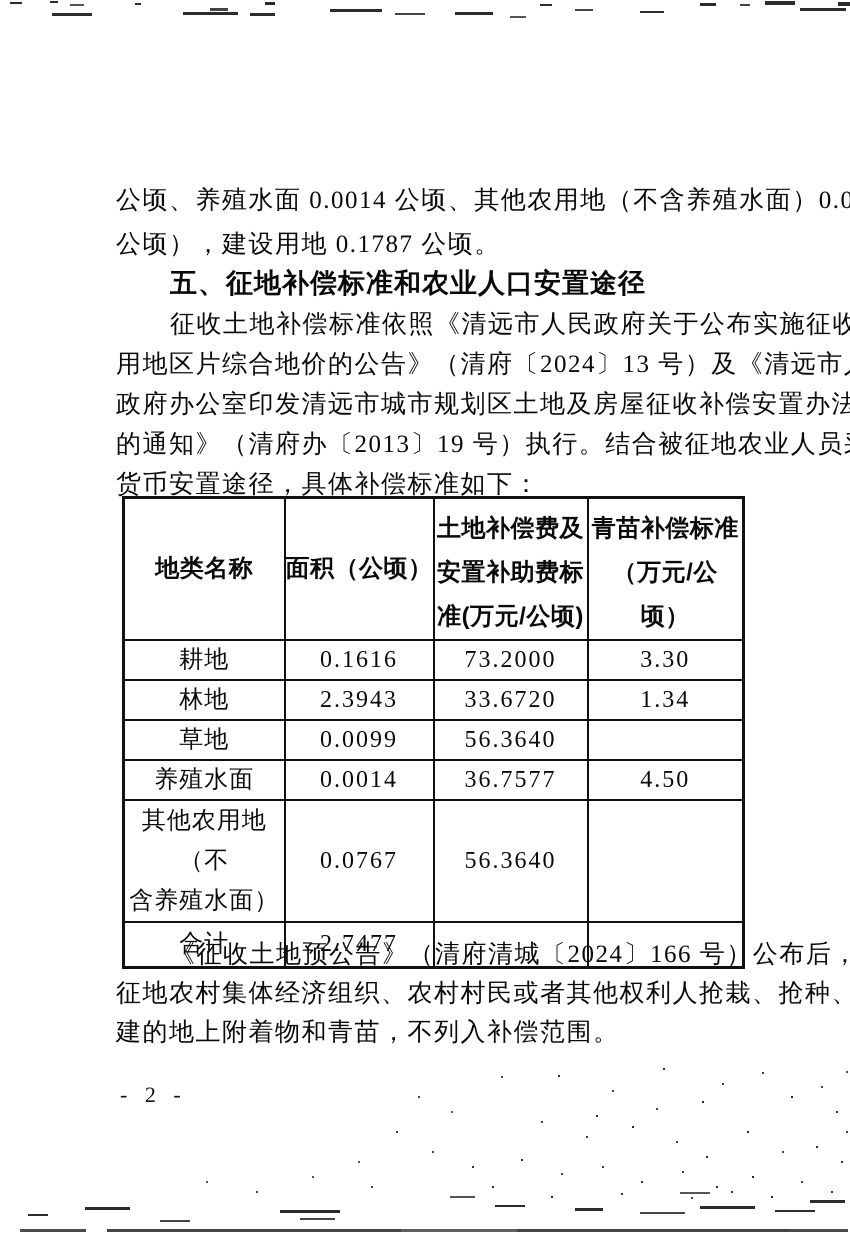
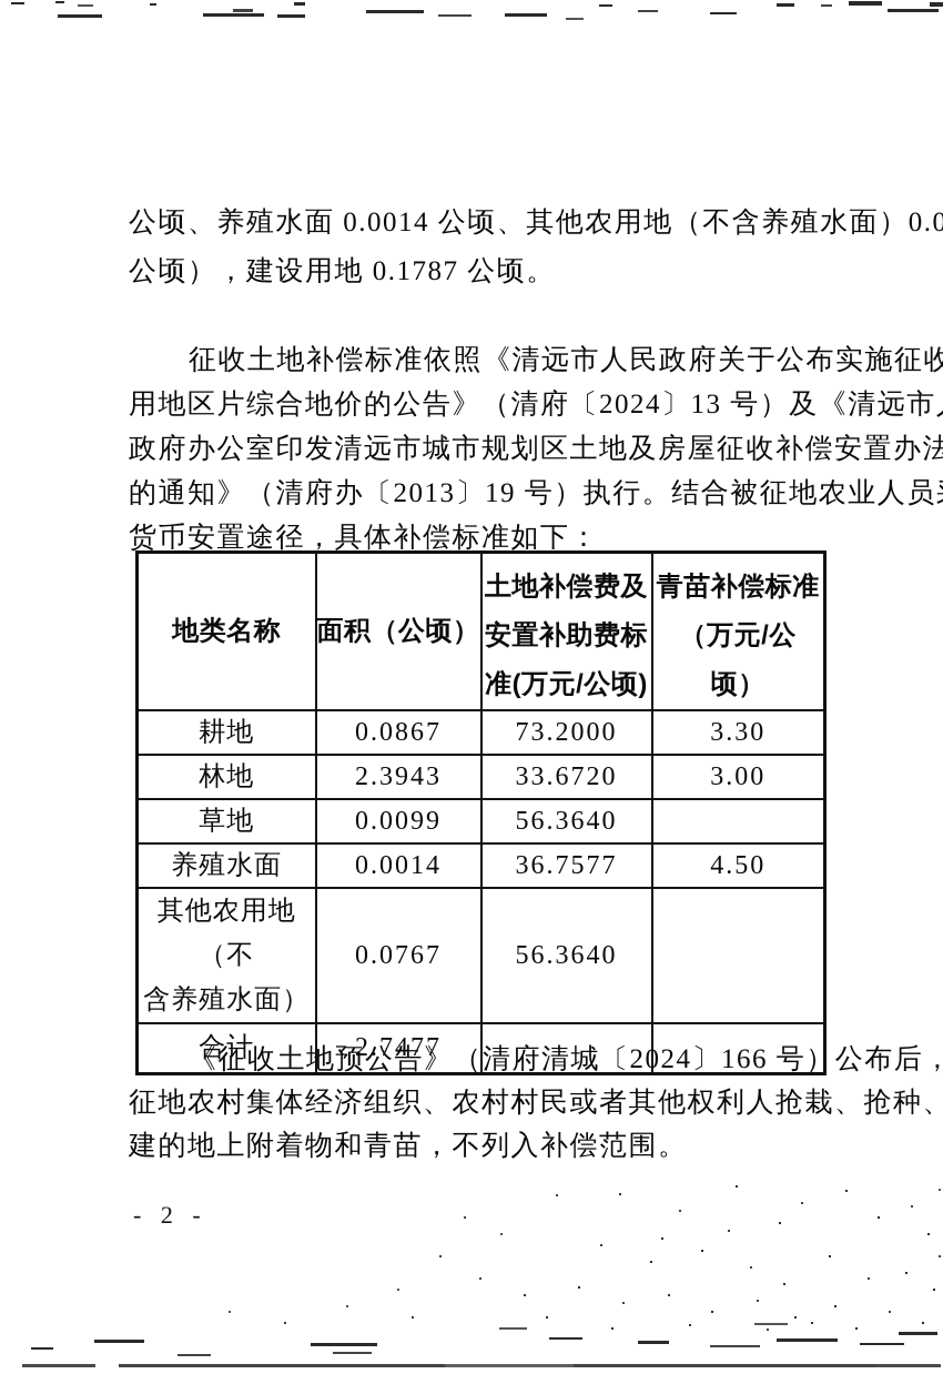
  公顷、养殖水面 0.0014 公顷、其他农用地（不含养殖水面）0.0
  公顷），建设用地 0.1787 公顷。
- 五、征地补偿标准和农业人口安置途径
  征收土地补偿标准依照《清远市人民政府关于公布实施征收
  用地区片综合地价的公告》（清府〔2024〕13 号）及《清远市
  政府办公室印发清远市城市规划区土地及房屋征收补偿安置办法
  的通知》（清府办〔2013〕19 号）执行。结合被征地农业人员
  货币安置途径，具体补偿标准如下：
  地类名称	面积（公顷）	土地补偿费及 安置补助费标 准(万元/公顷)	青苗补偿标准 （万元/公顷）
- 耕地	0.1616	73.2000	3.30
+ 耕地	0.0867	73.2000	3.30
- 林地	2.3943	33.6720	1.34
+ 林地	2.3943	33.6720	3.00
  草地	0.0099	56.3640
  养殖水面	0.0014	36.7577	4.50
  其他农用地（不 含养殖水面）	0.0767	56.3640
  合计	2.7477
  《征收土地预公告》（清府清城〔2024〕166 号）公布后，
  征地农村集体经济组织、农村村民或者其他权利人抢栽、抢种、
  建的地上附着物和青苗，不列入补偿范围。
  - 2 -
